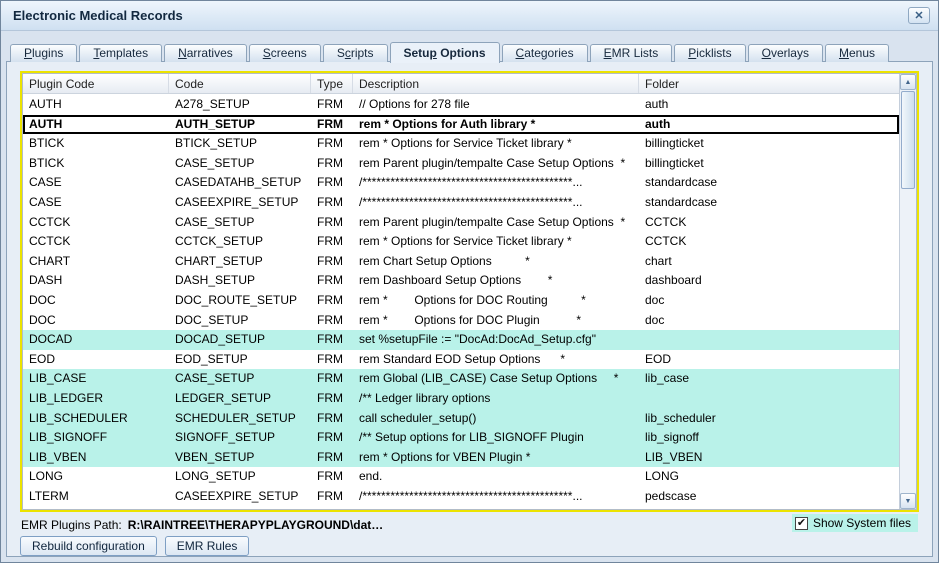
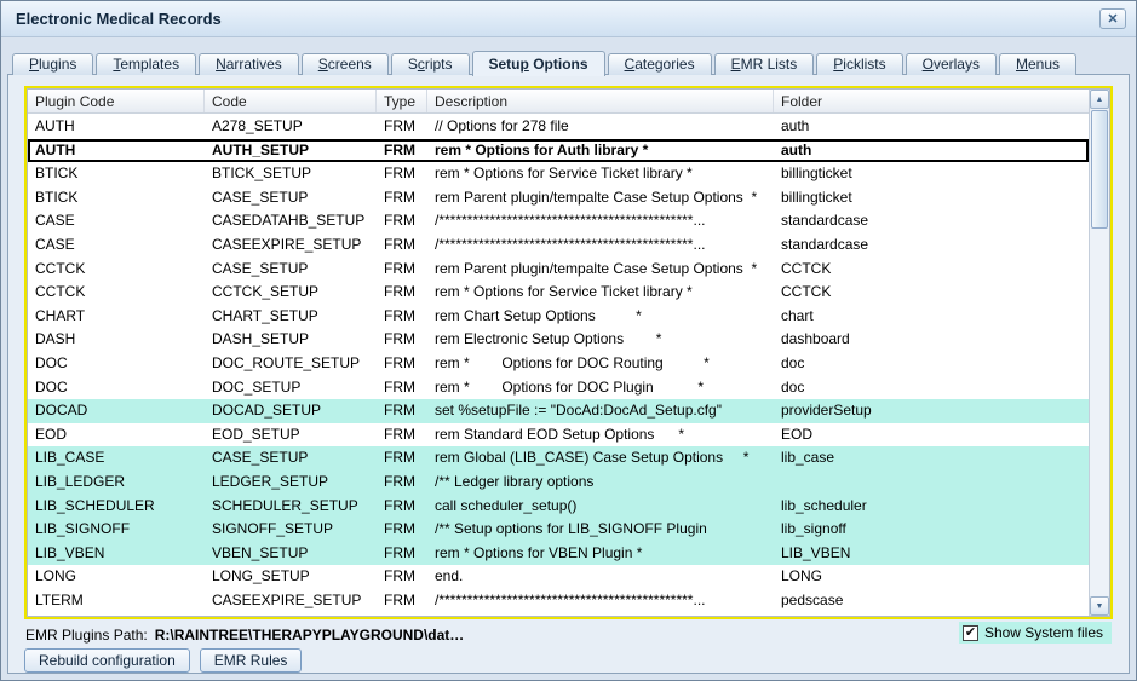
  Electronic Medical Records
  ✕
  Plugins
  Templates
  Narratives
  Screens
  Scripts
  Setup Options
  Categories
  EMR Lists
  Picklists
  Overlays
  Menus
  Plugin Code
  Code
  Type
  Description
  Folder
  AUTH
  A278_SETUP
  FRM
  // Options for 278 file
  auth
  AUTH
  AUTH_SETUP
  FRM
  rem * Options for Auth library *
  auth
  BTICK
  BTICK_SETUP
  FRM
  rem * Options for Service Ticket library *
  billingticket
  BTICK
  CASE_SETUP
  FRM
  rem Parent plugin/tempalte Case Setup Options *
  billingticket
  CASE
  CASEDATAHB_SETUP
  FRM
  /*********************************************...
  standardcase
  CASE
  CASEEXPIRE_SETUP
  FRM
  /*********************************************...
  standardcase
  CCTCK
  CASE_SETUP
  FRM
  rem Parent plugin/tempalte Case Setup Options *
  CCTCK
  CCTCK
  CCTCK_SETUP
  FRM
  rem * Options for Service Ticket library *
  CCTCK
  CHART
  CHART_SETUP
  FRM
  rem Chart Setup Options *
  chart
  DASH
  DASH_SETUP
  FRM
- rem Dashboard Setup Options *
+ rem Electronic Setup Options *
  dashboard
  DOC
  DOC_ROUTE_SETUP
  FRM
  rem * Options for DOC Routing *
  doc
  DOC
  DOC_SETUP
  FRM
  rem * Options for DOC Plugin *
  doc
  DOCAD
  DOCAD_SETUP
  FRM
  set %setupFile := "DocAd:DocAd_Setup.cfg"
+ providerSetup
  EOD
  EOD_SETUP
  FRM
  rem Standard EOD Setup Options *
  EOD
  LIB_CASE
  CASE_SETUP
  FRM
  rem Global (LIB_CASE) Case Setup Options *
  lib_case
  LIB_LEDGER
  LEDGER_SETUP
  FRM
  /** Ledger library options
  LIB_SCHEDULER
  SCHEDULER_SETUP
  FRM
  call scheduler_setup()
  lib_scheduler
  LIB_SIGNOFF
  SIGNOFF_SETUP
  FRM
  /** Setup options for LIB_SIGNOFF Plugin
  lib_signoff
  LIB_VBEN
  VBEN_SETUP
  FRM
  rem * Options for VBEN Plugin *
  LIB_VBEN
  LONG
  LONG_SETUP
  FRM
  end.
  LONG
  LTERM
  CASEEXPIRE_SETUP
  FRM
  /*********************************************...
  pedscase
  EMR Plugins Path: R:\RAINTREE\THERAPYPLAYGROUND\dat…
  ✔
  Show System files
  Rebuild configuration
  EMR Rules
